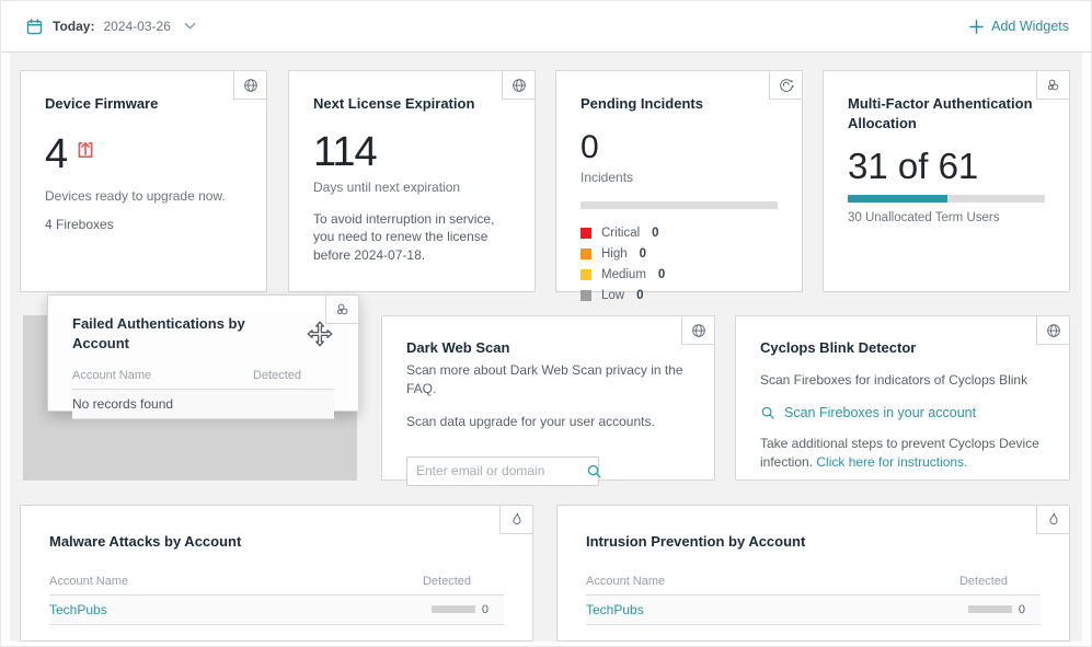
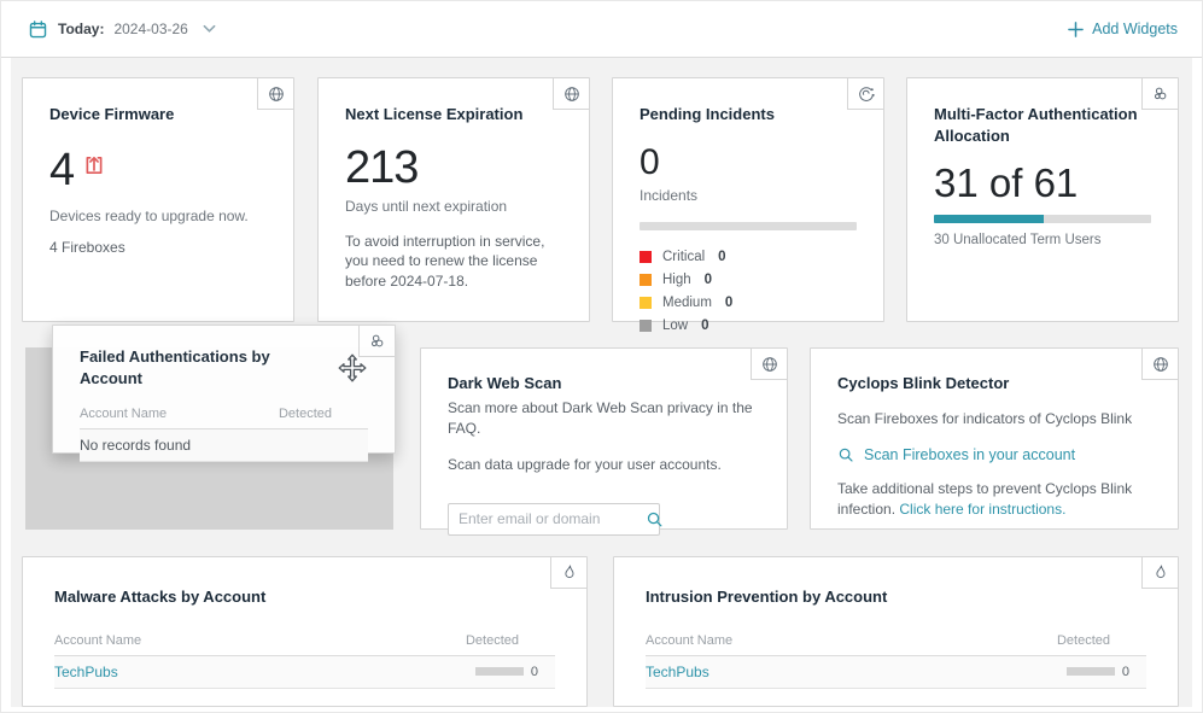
  Today:
  2024-03-26
  Add Widgets
  Device Firmware
  4
  Devices ready to upgrade now.
  4 Fireboxes
  Next License Expiration
- 114
+ 213
  Days until next expiration
  To avoid interruption in service, you need to renew the license before 2024-07-18.
  Pending Incidents
  0
  Incidents
  Critical
  0
  High
  0
  Medium
  0
  Low
  0
  Multi-Factor Authentication Allocation
  31 of 61
  30 Unallocated Term Users
  Failed Authentications by Account
  Account Name
  Detected
  No records found
  Dark Web Scan
  Scan more about Dark Web Scan privacy in the FAQ.
  Scan data upgrade for your user accounts.
  Enter email or domain
  Cyclops Blink Detector
  Scan Fireboxes for indicators of Cyclops Blink
  Scan Fireboxes in your account
- Take additional steps to prevent Cyclops Device infection. Click here for instructions.
+ Take additional steps to prevent Cyclops Blink infection. Click here for instructions.
  Malware Attacks by Account
  Account Name
  Detected
  TechPubs
  0
  Intrusion Prevention by Account
  Account Name
  Detected
  TechPubs
  0
